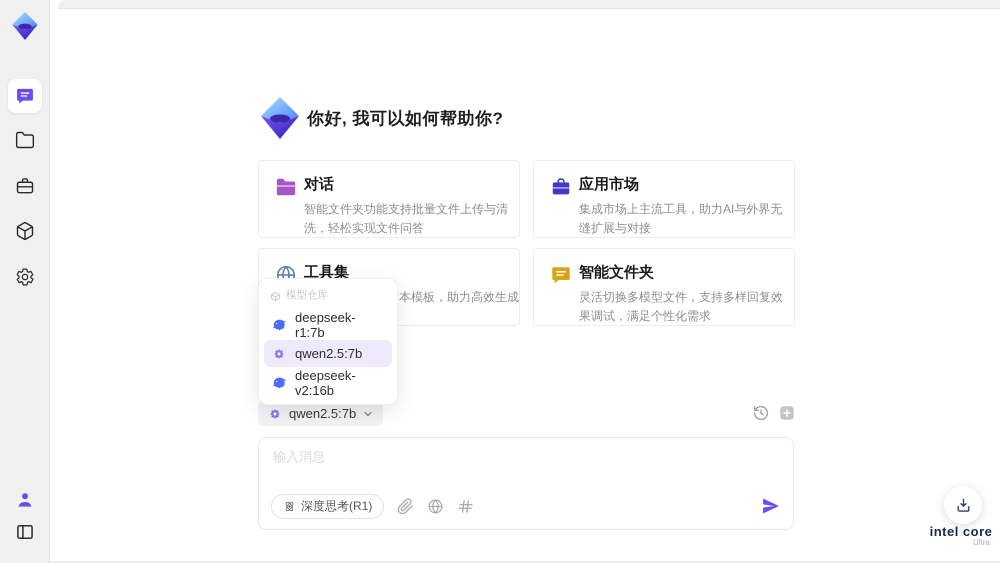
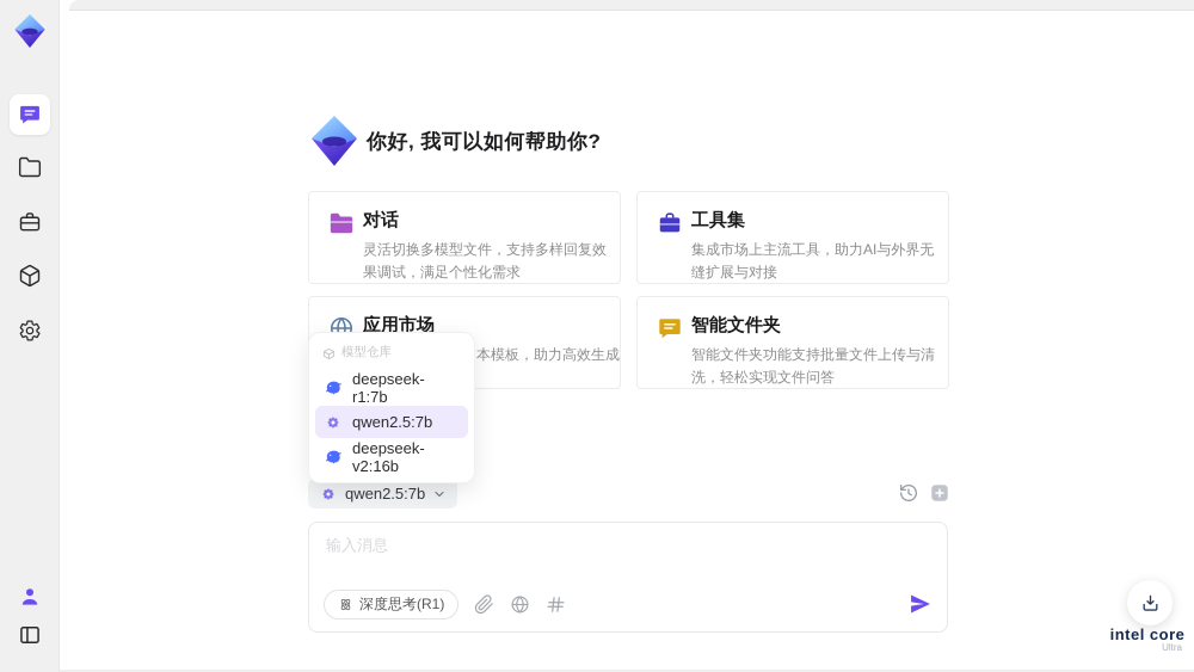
  你好, 我可以如何帮助你?
  对话
- 智能文件夹功能支持批量文件上传与清洗，轻松实现文件问答
+ 灵活切换多模型文件，支持多样回复效果调试，满足个性化需求
- 应用市场
+ 工具集
  集成市场上主流工具，助力AI与外界无缝扩展与对接
- 工具集
+ 应用市场
  本模板，助力高效生成
  智能文件夹
- 灵活切换多模型文件，支持多样回复效果调试，满足个性化需求
+ 智能文件夹功能支持批量文件上传与清洗，轻松实现文件问答
  模型仓库
  deepseek-r1:7b
  qwen2.5:7b
  deepseek-v2:16b
  qwen2.5:7b
  输入消息
  深度思考(R1)
  intel core
  Ultra
